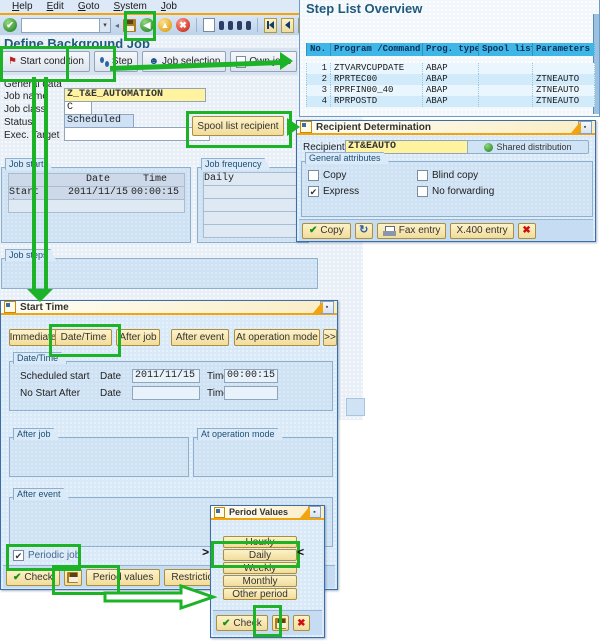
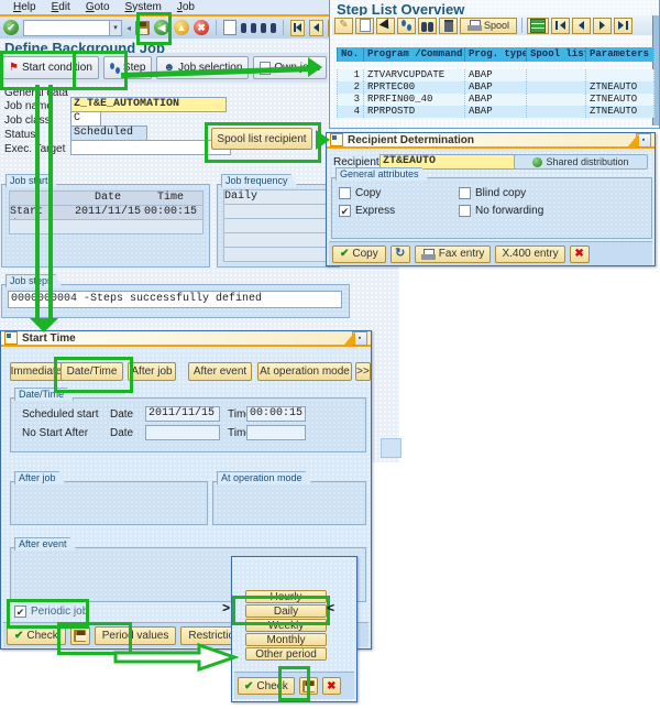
  Help
  Edit
  Goto
  System
  Job
  ✔
  ◂
  ◀
  ▲
  ✖
  Define Background Job
  ⚑
  Start condition
  Step
  ☻
  Job selecti
  Generlata
  Job nm
  Z_T&E_AUTOMATION
  Job cls
  C
  Status
  Scheduled
  Exec.aget
  Spool list recipient
  Job srt
  Date
  Time
  2011/11/15
  00:00:15
  Job frequency
  Daily
+ 0000000004 -Steps successfully defined
  Step List Overview
+ ✎
+ Spool
  No.
  Program /Command
  Prog. type
  Spool lis
  Parameters
  1
  ZTVARVCUPDATE
  ABAP
  2
  RPRTEC00
  ABAP
  ZTNEAUTO
  3
  RPRFIN00_40
  ABAP
  ZTNEAUTO
  4
  RPRPOSTD
  ABAP
  ZTNEAUTO
  Recipient Determination
  Recipient
  ZT&EAUTO
  Shared distribution
  General attributes
  Copy
  Blind copy
  Express
  No forwarding
  ✔
  Copy
  ↻
  Fax entry
  X.400 entry
  ✖
  Start Time
  Immediate
  Date/Time
  After job
  After event
  At operation mode
  >>
  Date/Time
  Scheduled start
  Date
  2011/11/15
  Tim
  00:00:15
  No Start After
  Date
  Tim
  After job
  At operation mode
  After event
  Periodic job
  ✔
  Check
  Period values
  Restricti
- Period Values
  Hourly
  Daily
  Weekly
  Monthly
  Other period
  ✔
  Check
  ✖
  >
  <
